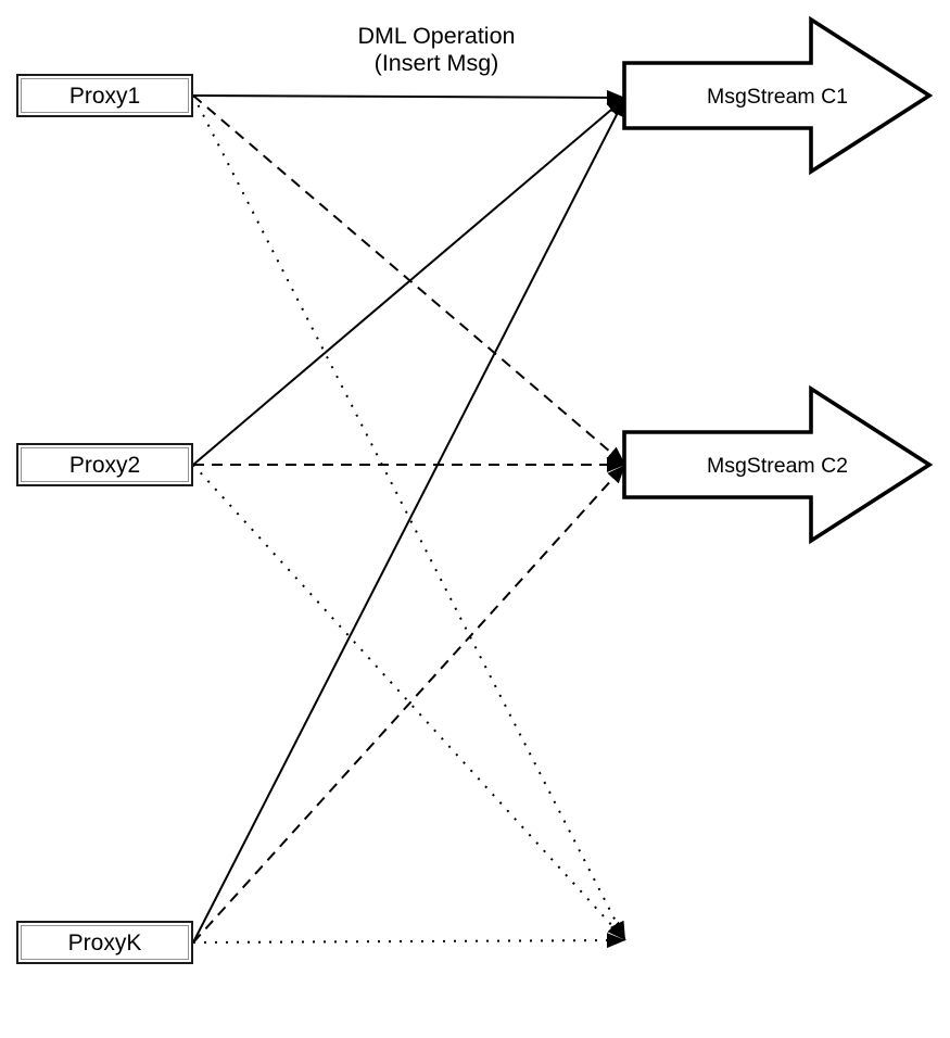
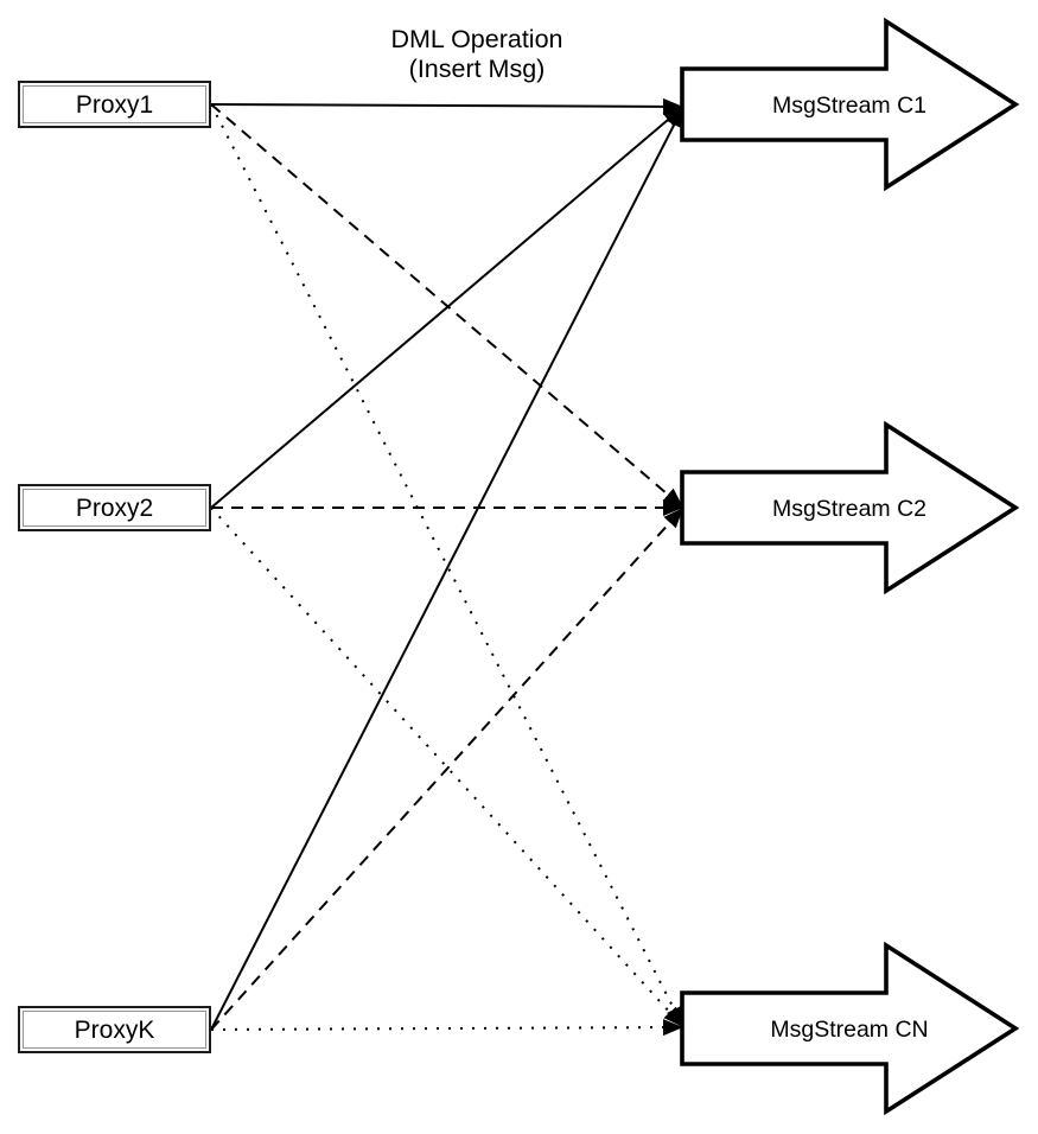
  MsgStream C1
  MsgStream C2
+ MsgStream CN
  Proxy1
  Proxy2
  ProxyK
  DML Operation
  (Insert Msg)
